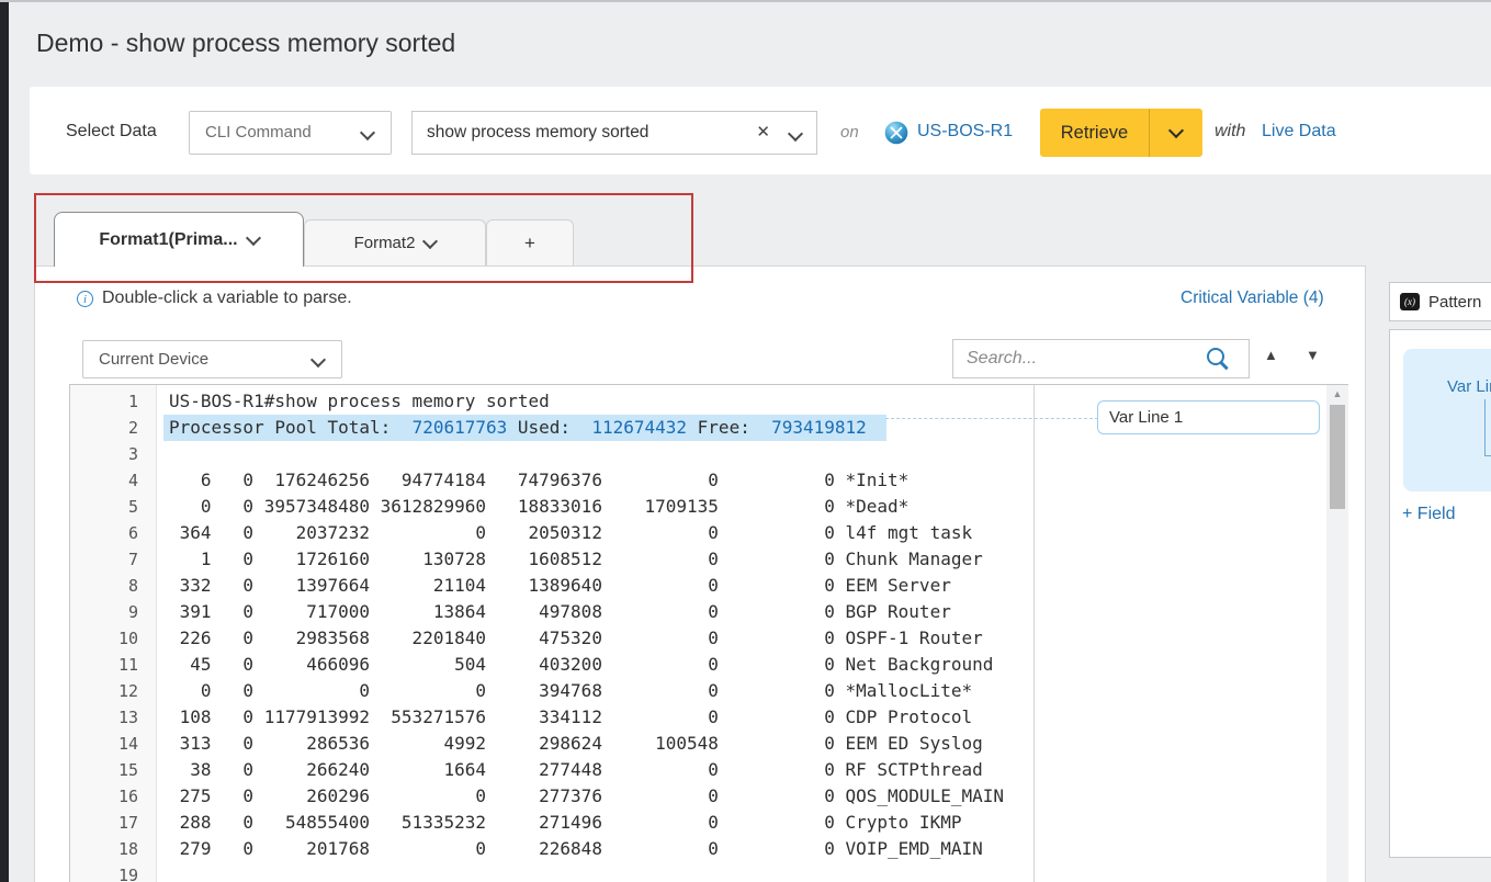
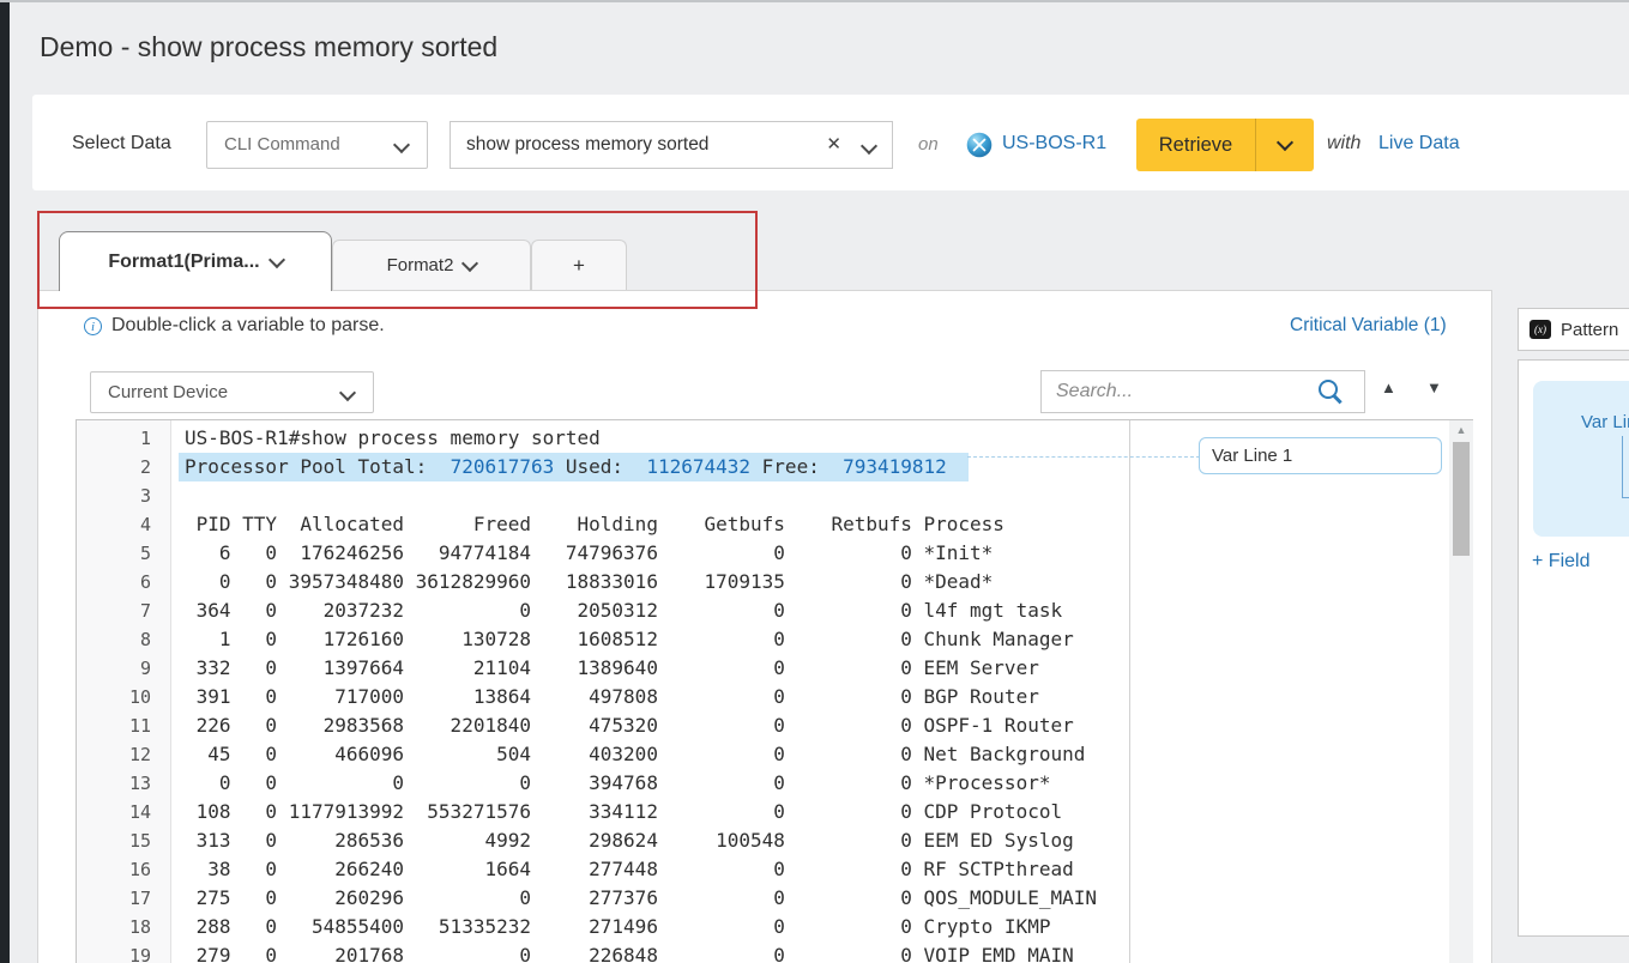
  Demo - show process memory sorted
  Select Data
  CLI Command
  show process memory sorted
  ✕
  on
  US-BOS-R1
  Retrieve
  with
  Live Data
  Format1(Prima...
  Format2
  +
  i
  Double-click a variable to parse.
- Critical Variable (4)
+ Critical Variable (1)
  Current Device
  Search...
  ▲
  ▼
  1
  2
  3
  4
  5
  6
  7
  8
  9
  10
  11
  12
  13
  14
  15
  16
  17
  18
  19
  US-BOS-R1#show process memory sorted
  Processor Pool Total: 720617763 Used: 112674432 Free: 793419812
+ PID TTY Allocated Freed Holding Getbufs Retbufs Process
  6 0 176246256 94774184 74796376 0 0 *Init*
  0 0 3957348480 3612829960 18833016 1709135 0 *Dead*
  364 0 2037232 0 2050312 0 0 l4f mgt task
  1 0 1726160 130728 1608512 0 0 Chunk Manager
  332 0 1397664 21104 1389640 0 0 EEM Server
  391 0 717000 13864 497808 0 0 BGP Router
  226 0 2983568 2201840 475320 0 0 OSPF-1 Router
  45 0 466096 504 403200 0 0 Net Background
- 0 0 0 0 394768 0 0 *MallocLite*
+ 0 0 0 0 394768 0 0 *Processor*
  108 0 1177913992 553271576 334112 0 0 CDP Protocol
  313 0 286536 4992 298624 100548 0 EEM ED Syslog
  38 0 266240 1664 277448 0 0 RF SCTPthread
  275 0 260296 0 277376 0 0 QOS_MODULE_MAIN
  288 0 54855400 51335232 271496 0 0 Crypto IKMP
  279 0 201768 0 226848 0 0 VOIP_EMD_MAIN
  Var Line 1
  ▲
  (x)
  Pattern
  + Field
